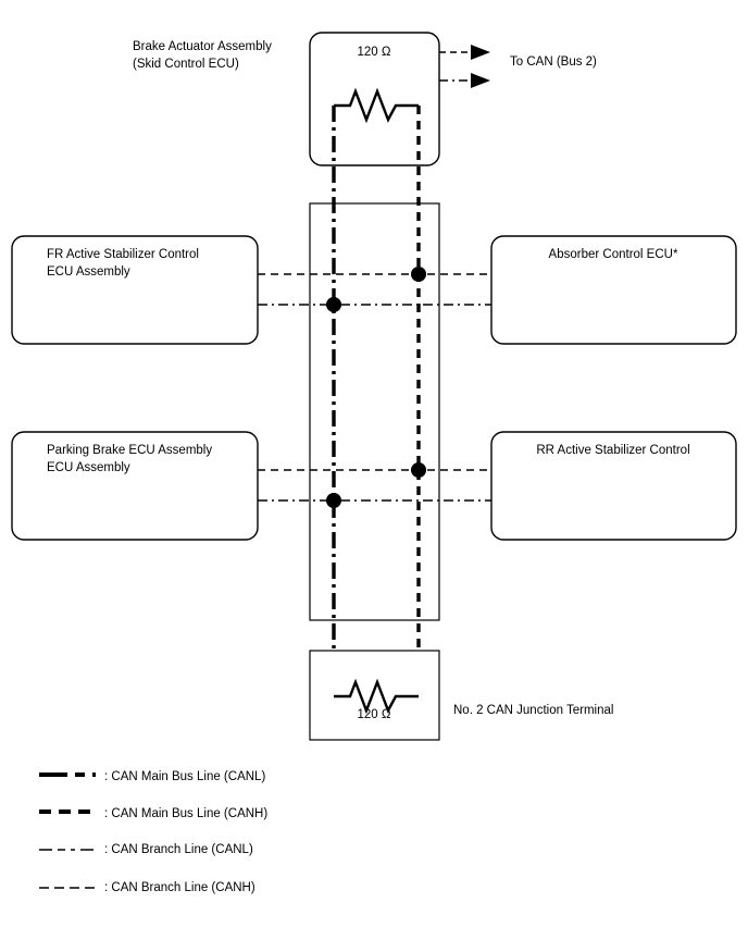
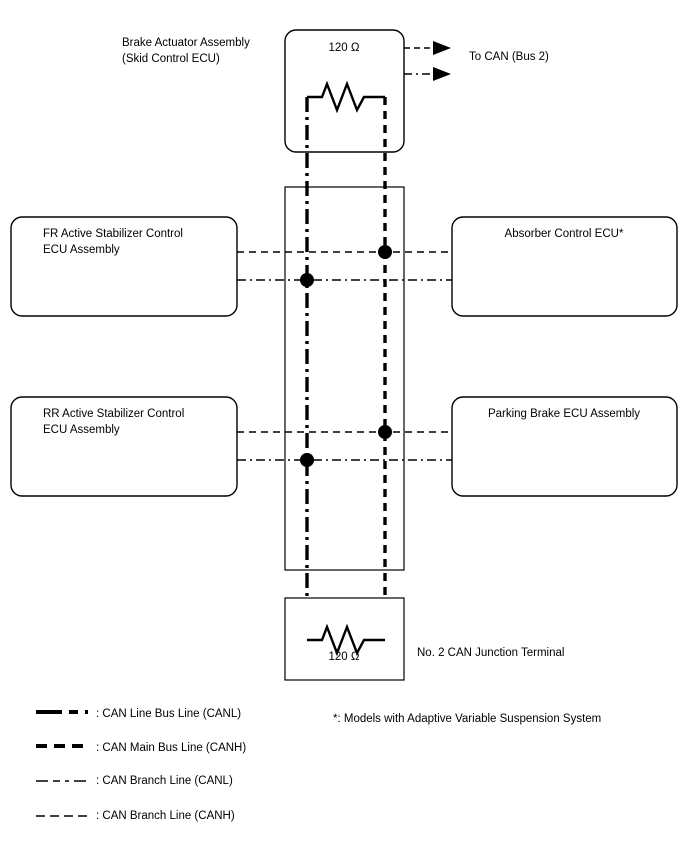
  Brake Actuator Assembly
  (Skid Control ECU)
  120 Ω
  To CAN (Bus 2)
  FR Active Stabilizer Control
  ECU Assembly
  Absorber Control ECU*
- Parking Brake ECU Assembly
+ RR Active Stabilizer Control
  ECU Assembly
- RR Active Stabilizer Control
+ Parking Brake ECU Assembly
  120 Ω
  No. 2 CAN Junction Terminal
- : CAN Main Bus Line (CANL)
+ : CAN Line Bus Line (CANL)
  : CAN Main Bus Line (CANH)
  : CAN Branch Line (CANL)
  : CAN Branch Line (CANH)
+ *: Models with Adaptive Variable Suspension System
